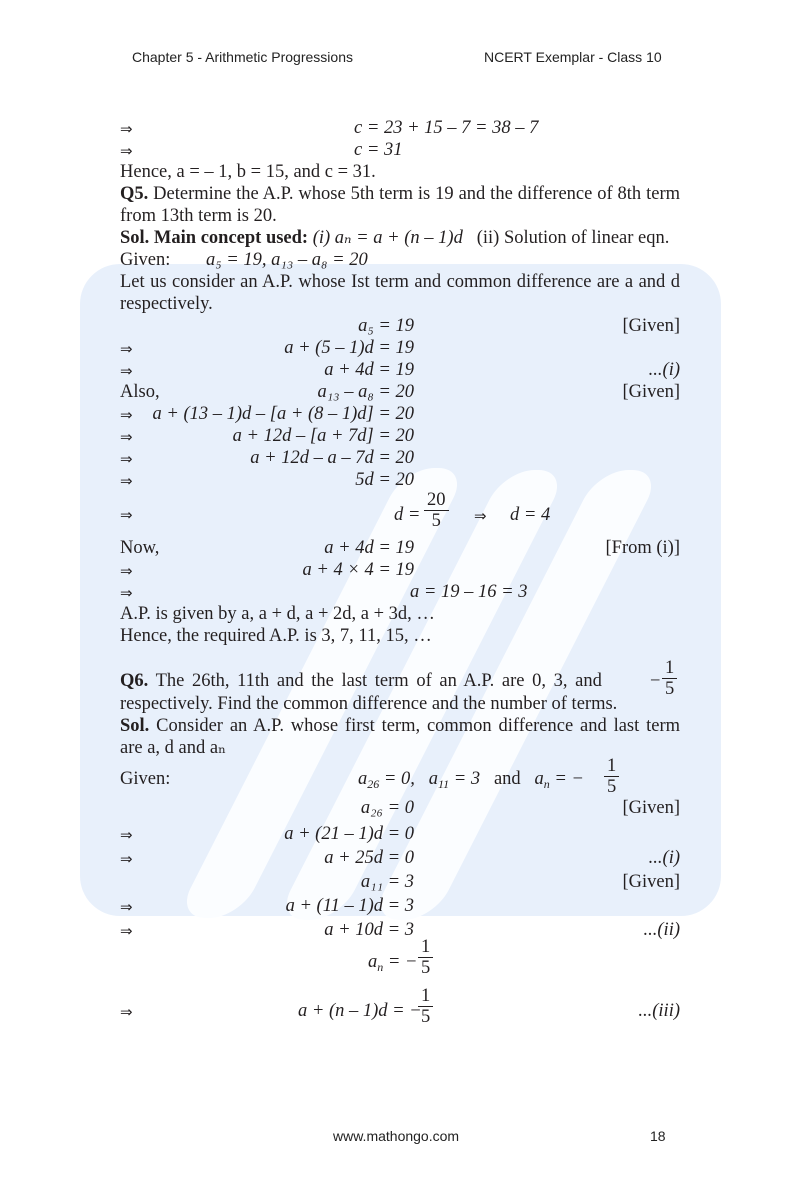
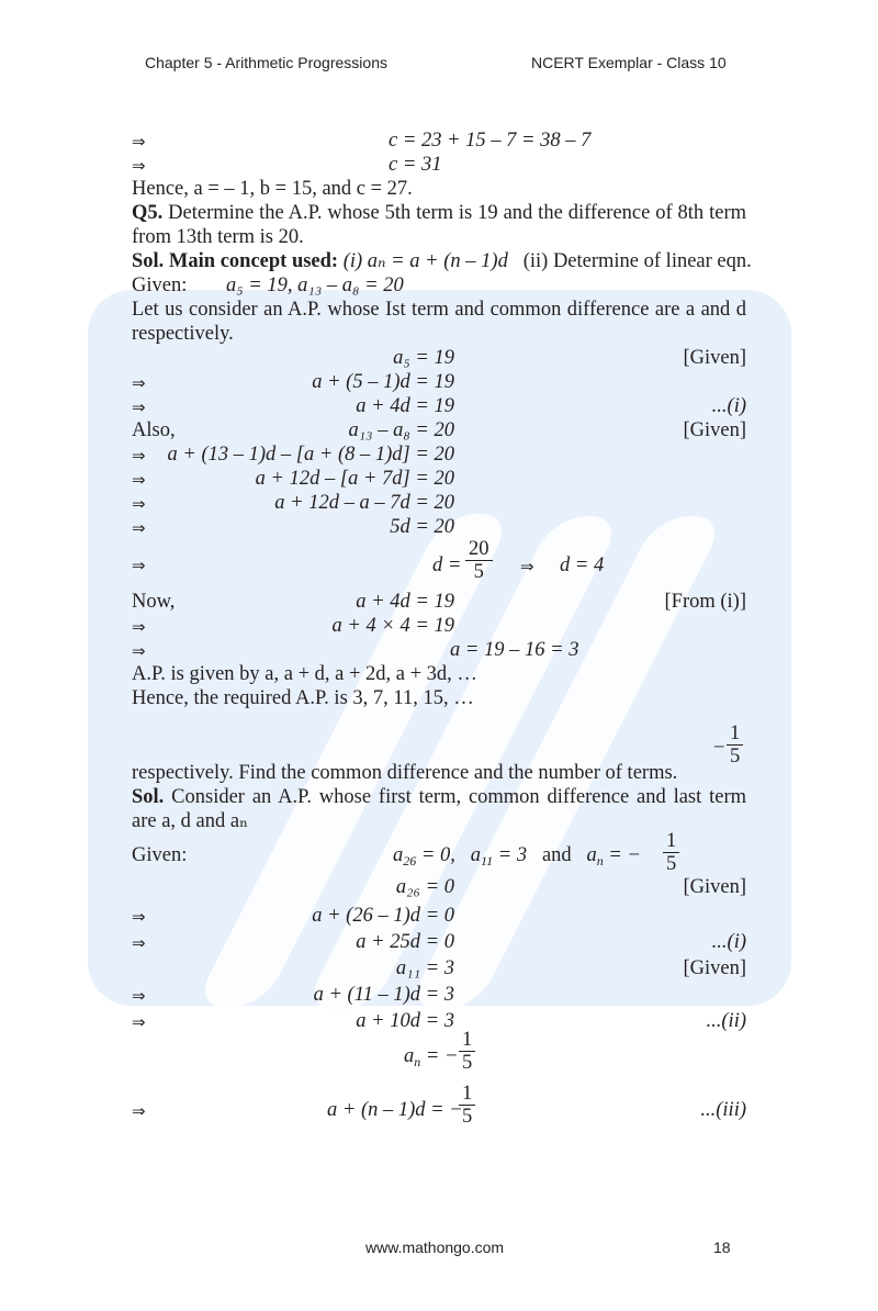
  Chapter 5 - Arithmetic Progressions
  NCERT Exemplar - Class 10
  ⇒
  c = 23 + 15 – 7 = 38 – 7
  ⇒
  c = 31
- Hence, a = – 1, b = 15, and c = 31.
+ Hence, a = – 1, b = 15, and c = 27.
  Q5. Determine the A.P. whose 5th term is 19 and the difference of 8th term from 13th term is 20.
- Sol. Main concept used: (i) aₙ = a + (n – 1)d (ii) Solution of linear eqn.
+ Sol. Main concept used: (i) aₙ = a + (n – 1)d (ii) Determine of linear eqn.
  Given:
  a₅ = 19, a₁₃ – a₈ = 20
  Let us consider an A.P. whose Ist term and common difference are a and d respectively.
  a₅ = 19
  [Given]
  ⇒
  a + (5 – 1)d = 19
  ⇒
  a + 4d = 19
  ...(i)
  Also,
  a₁₃ – a₈ = 20
  [Given]
  ⇒
  a + (13 – 1)d – [a + (8 – 1)d] = 20
  ⇒
  a + 12d – [a + 7d] = 20
  ⇒
  a + 12d – a – 7d = 20
  ⇒
  5d = 20
  ⇒
  d =
  20
  5
  ⇒
  d = 4
  Now,
  a + 4d = 19
  [From (i)]
  ⇒
  a + 4 × 4 = 19
  ⇒
  a = 19 – 16 = 3
  A.P. is given by a, a + d, a + 2d, a + 3d, …
  Hence, the required A.P. is 3, 7, 11, 15, …
- Q6. The 26th, 11th and the last term of an A.P. are 0, 3, and
  −
  1
  5
  respectively. Find the common difference and the number of terms.
  Sol. Consider an A.P. whose first term, common difference and last term are a, d and aₙ
  Given:
  a26 = 0, a11 = 3 and an = −
  1
  5
  a₂₆ = 0
  [Given]
  ⇒
- a + (21 – 1)d = 0
+ a + (26 – 1)d = 0
  ⇒
  a + 25d = 0
  ...(i)
  a₁₁ = 3
  [Given]
  ⇒
  a + (11 – 1)d = 3
  ⇒
  a + 10d = 3
  ...(ii)
  an = −
  1
  5
  ⇒
  a + (n – 1)d = −
  1
  5
  ...(iii)
  www.mathongo.com
  18
